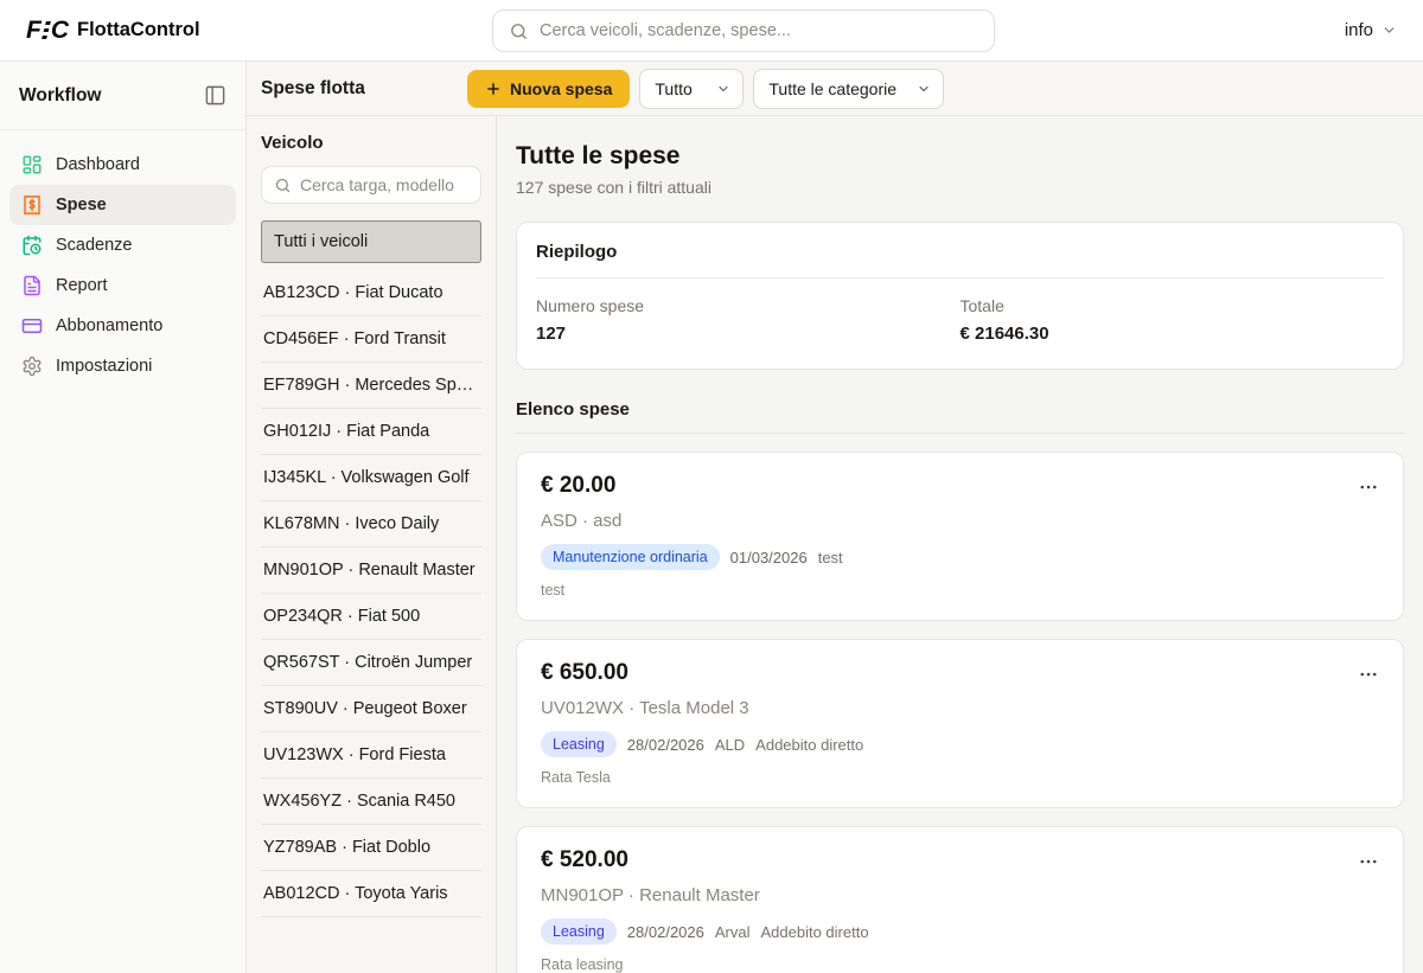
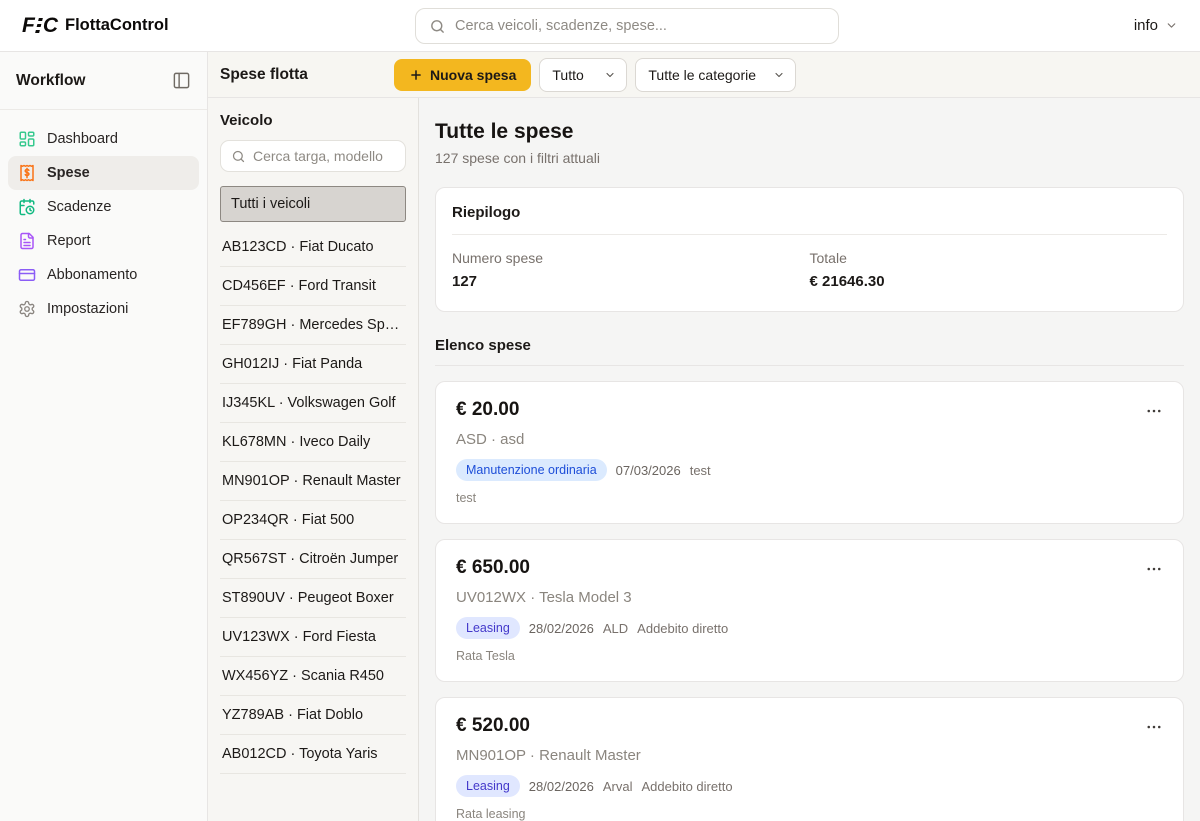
  F C
  FlottaControl
  Cerca veicoli, scadenze, spese...
  info
  Workflow
  Dashboard
  Spese
  Scadenze
  Report
  Abbonamento
  Impostazioni
  Spese flotta
  Nuova spesa
  Tutto
  Tutte le categorie
  Veicolo
  Cerca targa, modello
  Tutti i veicoli
  AB123CD · Fiat Ducato
  CD456EF · Ford Transit
  EF789GH · Mercedes Sprint
  GH012IJ · Fiat Panda
  IJ345KL · Volkswagen Golf
  KL678MN · Iveco Daily
  MN901OP · Renault Master
  OP234QR · Fiat 500
  QR567ST · Citroën Jumper
  ST890UV · Peugeot Boxer
  UV123WX · Ford Fiesta
  WX456YZ · Scania R450
  YZ789AB · Fiat Doblo
  AB012CD · Toyota Yaris
  Tutte le spese
  127 spese con i filtri attuali
  Riepilogo
  Numero spese
  127
  Totale
  € 21646.30
  Elenco spese
  € 20.00
  ASD · asd
  Manutenzione ordinaria
- 01/03/2026
+ 07/03/2026
  test
  test
  € 650.00
  UV012WX · Tesla Model 3
  Leasing
  28/02/2026
  ALD
  Addebito diretto
  Rata Tesla
  € 520.00
  MN901OP · Renault Master
  Leasing
  28/02/2026
  Arval
  Addebito diretto
  Rata leasing
